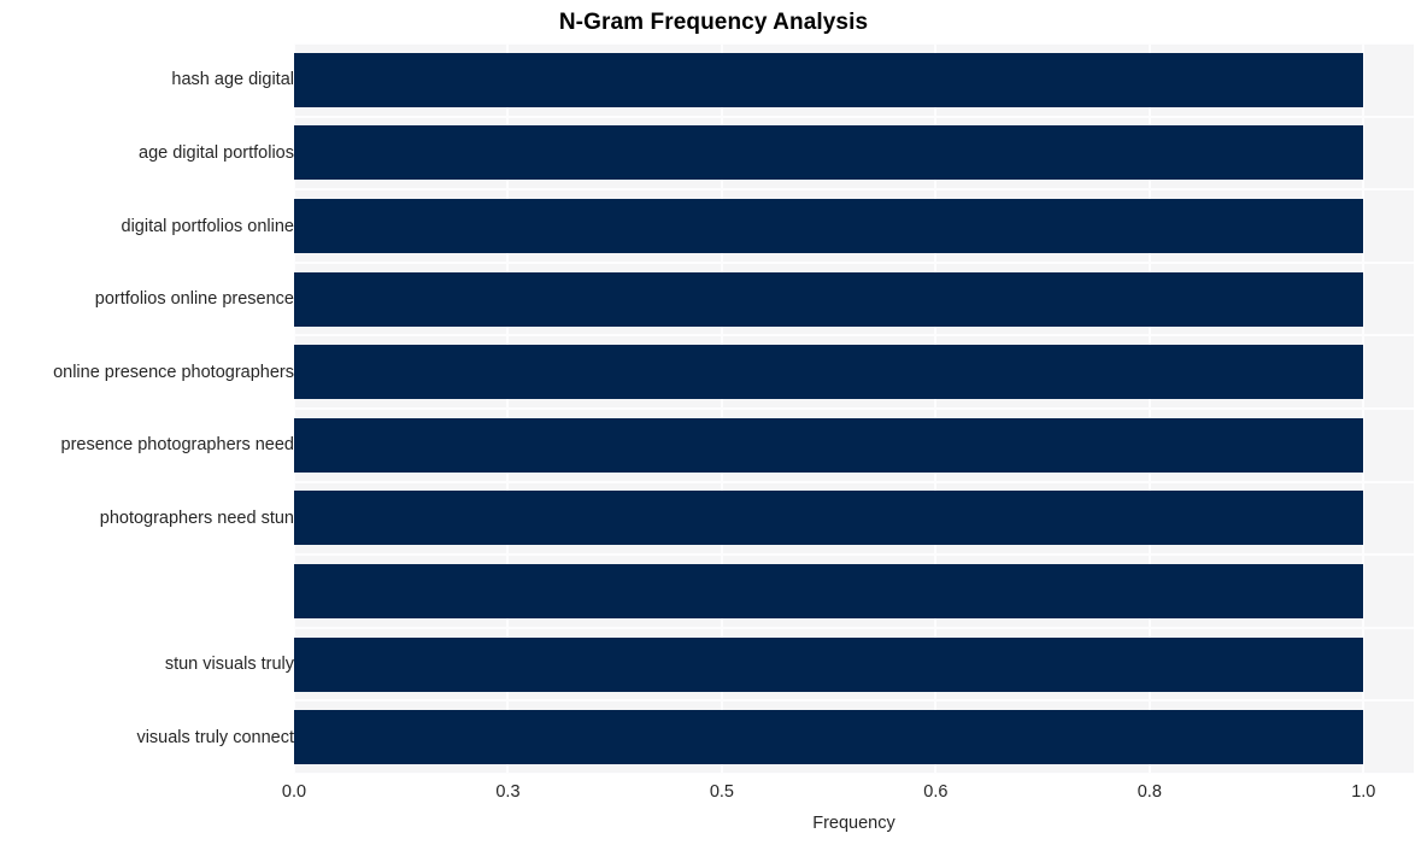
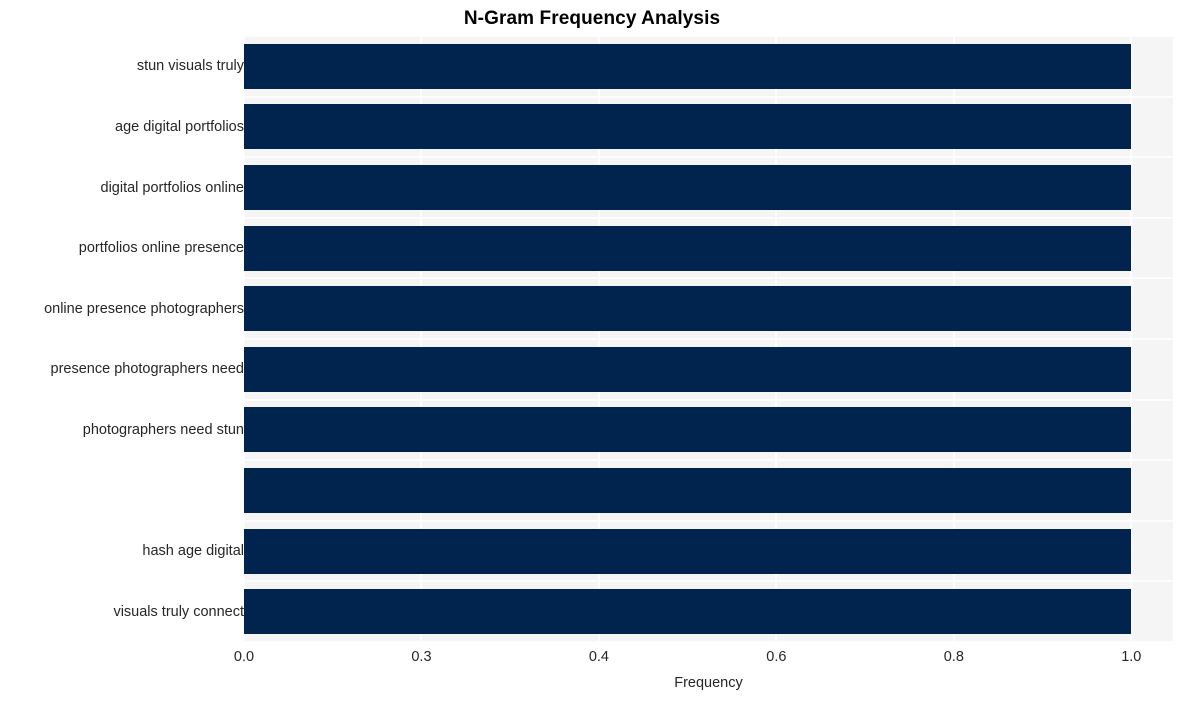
  N-Gram Frequency Analysis
- hash age digital
+ stun visuals truly
  age digital portfolios
  digital portfolios online
  portfolios online presence
  online presence photographers
  presence photographers need
  photographers need stun
- stun visuals truly
+ hash age digital
  visuals truly connect
  0.0
  0.3
- 0.5
+ 0.4
  0.6
  0.8
  1.0
  Frequency
